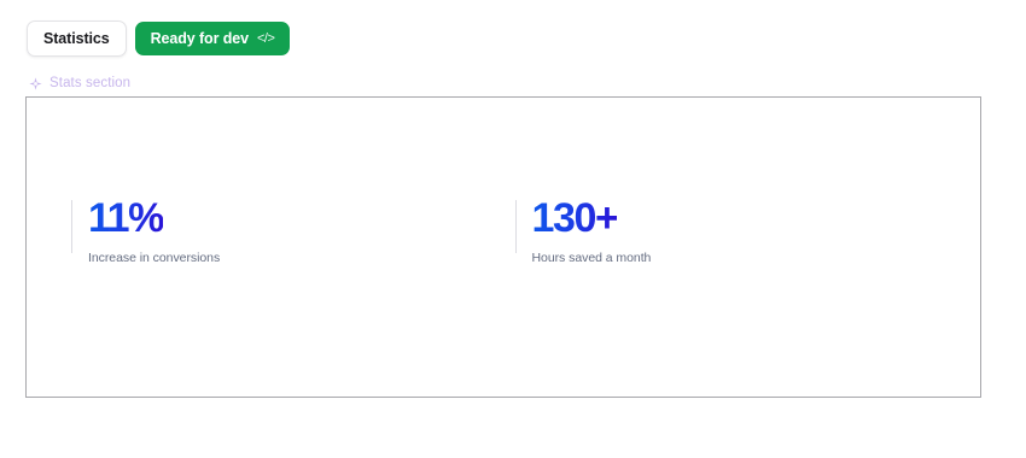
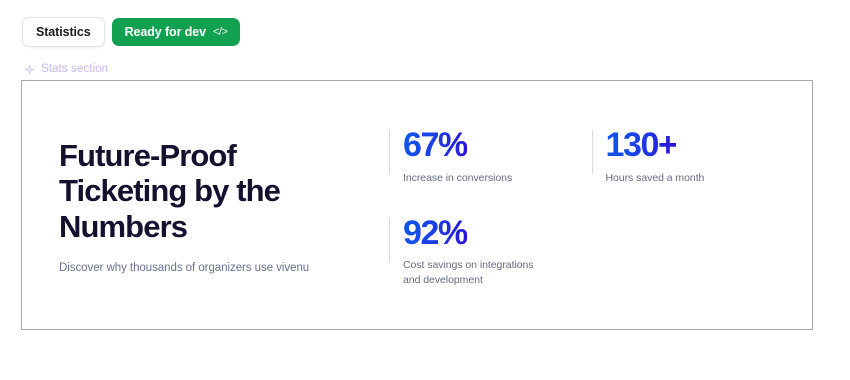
  Statistics
  Ready for dev
  </>
  Stats section
+ Future-Proof Ticketing by the Numbers
+ Discover why thousands of organizers use vivenu
- 11%
+ 67%
  Increase in conversions
  130+
  Hours saved a month
+ 92%
+ Cost savings on integrations and development
